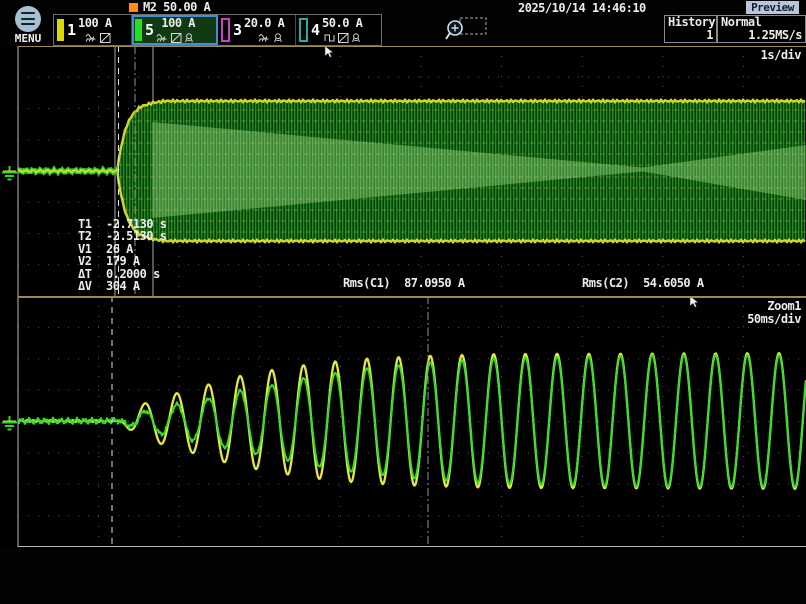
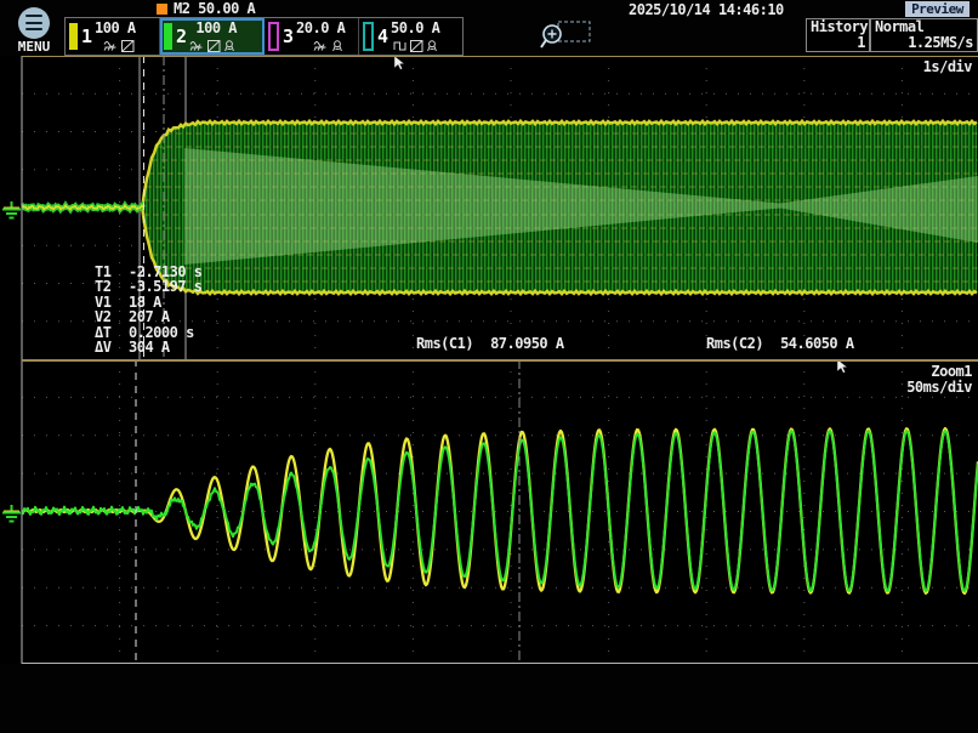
  M2 50.00 A
  2025/10/14 14:46:10
  Preview
  MENU
  1
  100 A
- 5
+ 2
  100 A
  3
  20.0 A
  4
  50.0 A
  History
  1
  Normal
  1.25MS/s
  1s/div
  Zoom1
  50ms/div
  T1
  -2.7130 s
  T2
- -2.5130 s
+ -3.5197 s
  V1
- 26 A
+ 18 A
  V2
- 179 A
+ 207 A
  ΔT
  0.2000 s
  ΔV
  304 A
  Rms(C1)
  87.0950 A
  Rms(C2)
  54.6050 A
